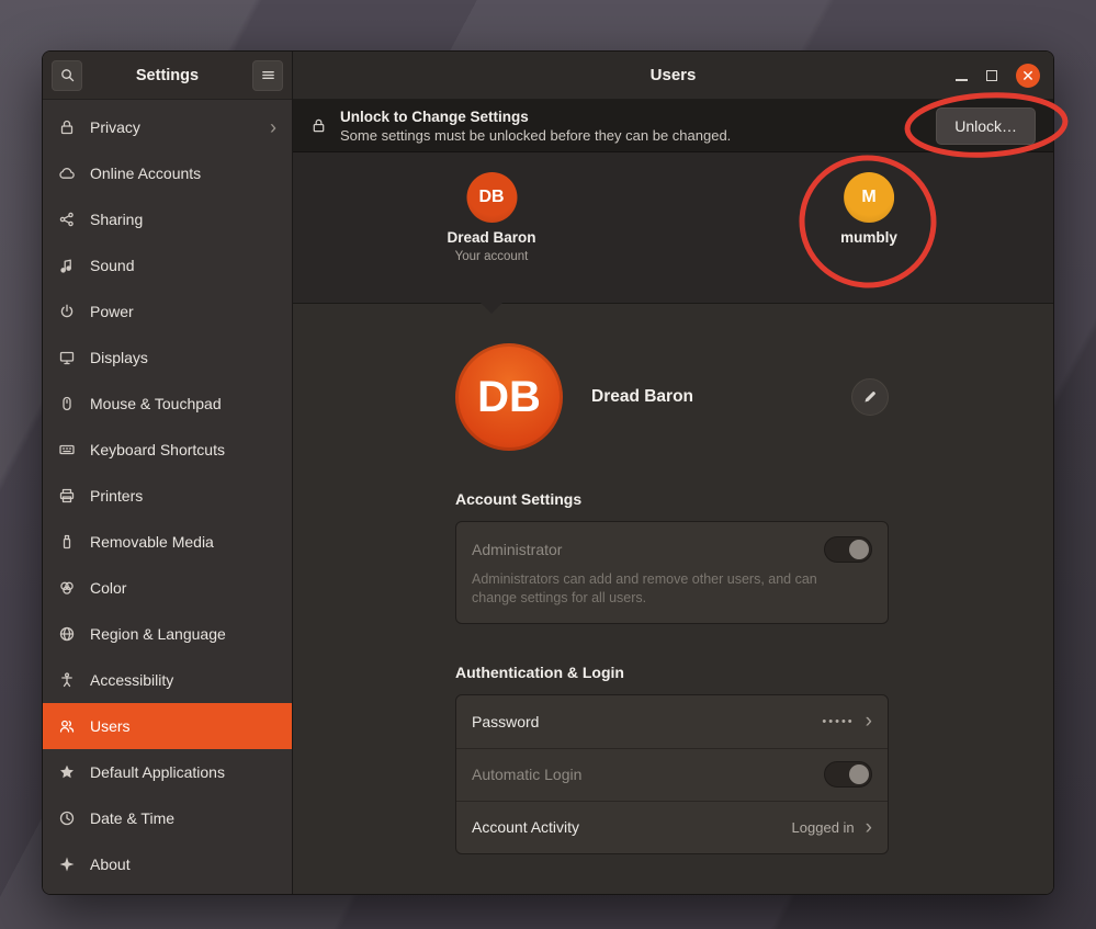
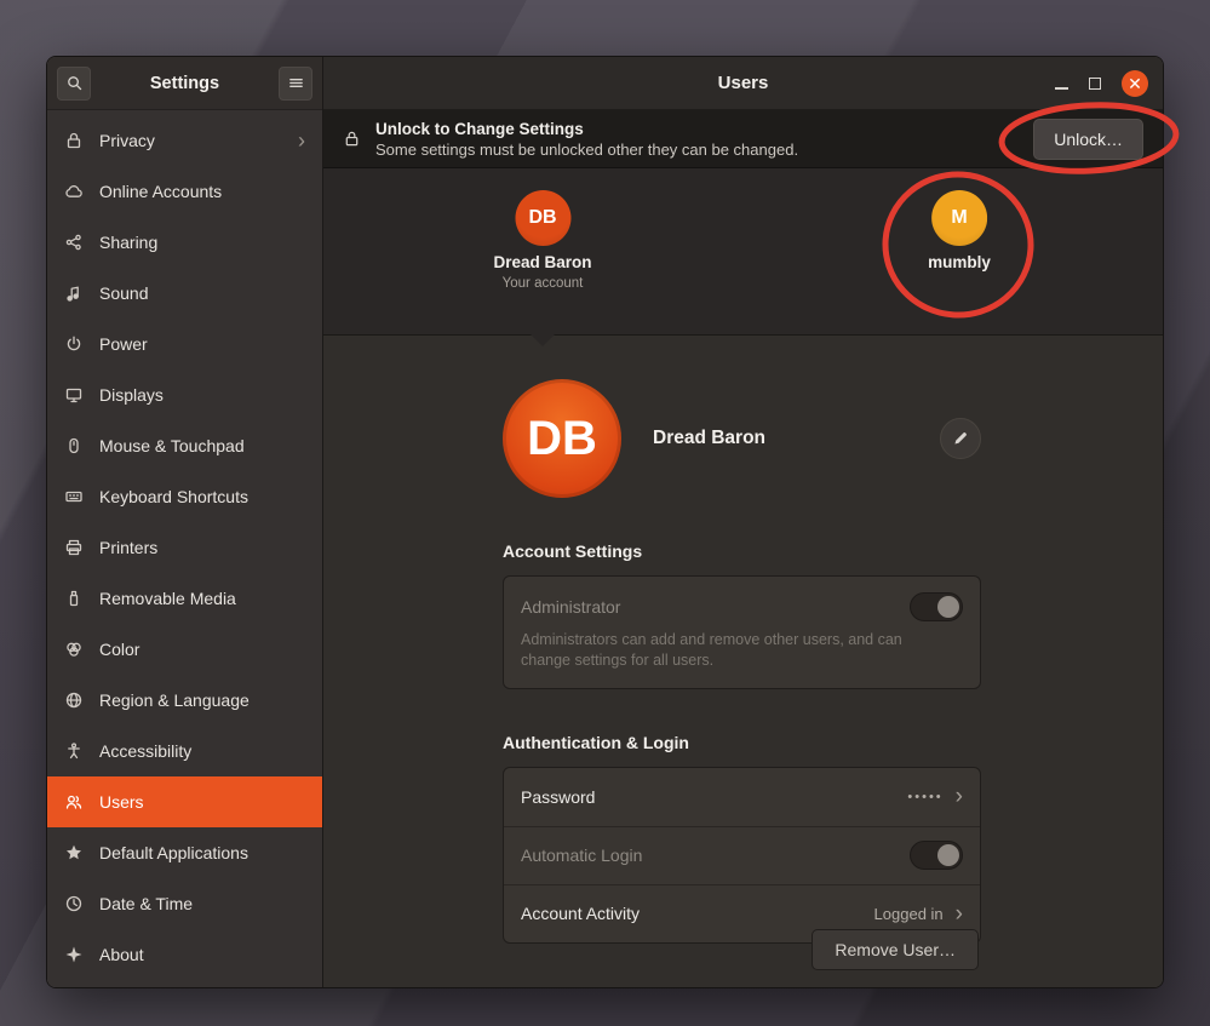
  Settings
  Privacy
  ›
  Online Accounts
  Sharing
  Sound
  Power
  Displays
  Mouse & Touchpad
  Keyboard Shortcuts
  Printers
  Removable Media
  Color
  Region & Language
  Accessibility
  Users
  Default Applications
  Date & Time
  About
  Users
  ✕
  Unlock to Change Settings
- Some settings must be unlocked before they can be changed.
+ Some settings must be unlocked other they can be changed.
  Unlock…
  DB
  Dread Baron
  Your account
  M
  mumbly
  DB
  Dread Baron
  Account Settings
  Administrator
  Administrators can add and remove other users, and can change settings for all users.
  Authentication & Login
  Password
  •••••
  ›
  Automatic Login
  Account Activity
  Logged in
  ›
+ Remove User…
